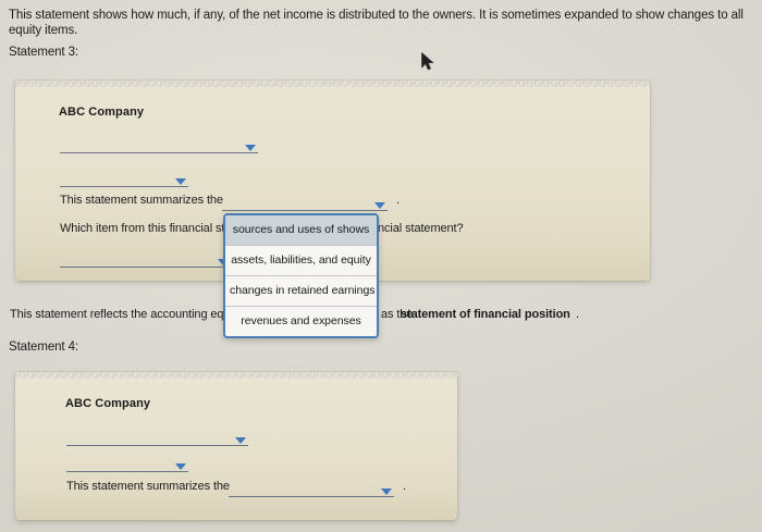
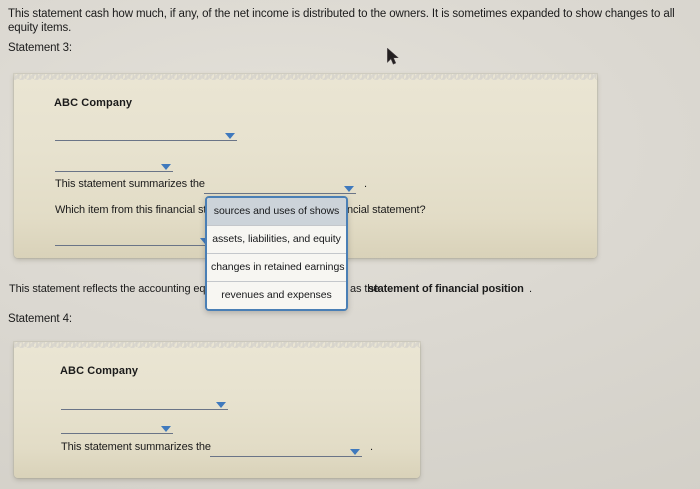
- This statement shows how much, if any, of the net income is distributed to the owners. It is sometimes expanded to show changes to all equity items.
+ This statement cash how much, if any, of the net income is distributed to the owners. It is sometimes expanded to show changes to all equity items.
  Statement 3:
  ABC Company
  This statement summarizes the
  .
  Which item from this financial s
  ncial statement?
  This statement reflects the accounting eq
  as the
  statement of financial position
  .
  sources and uses of shows
  assets, liabilities, and equity
  changes in retained earnings
  revenues and expenses
  Statement 4:
  ABC Company
  This statement summarizes the
  .
